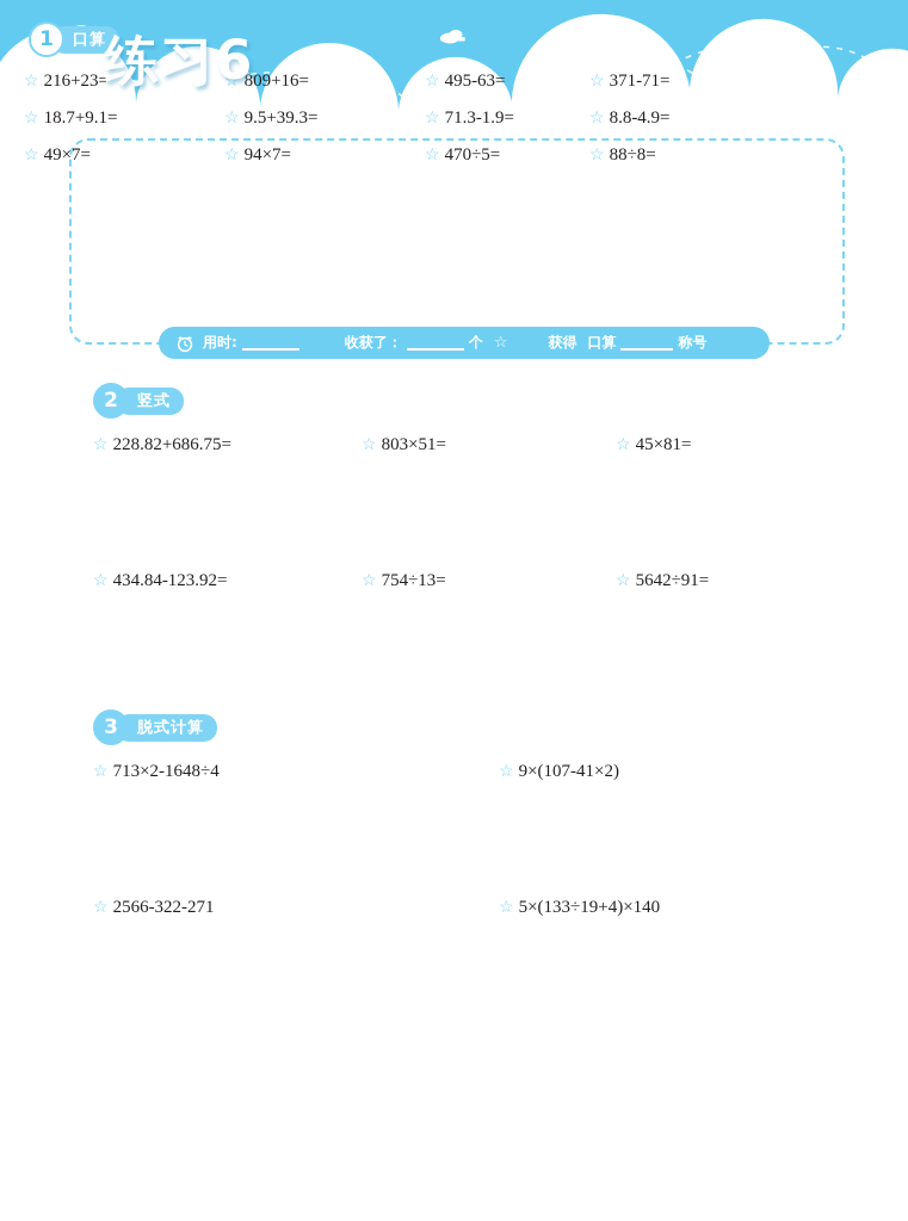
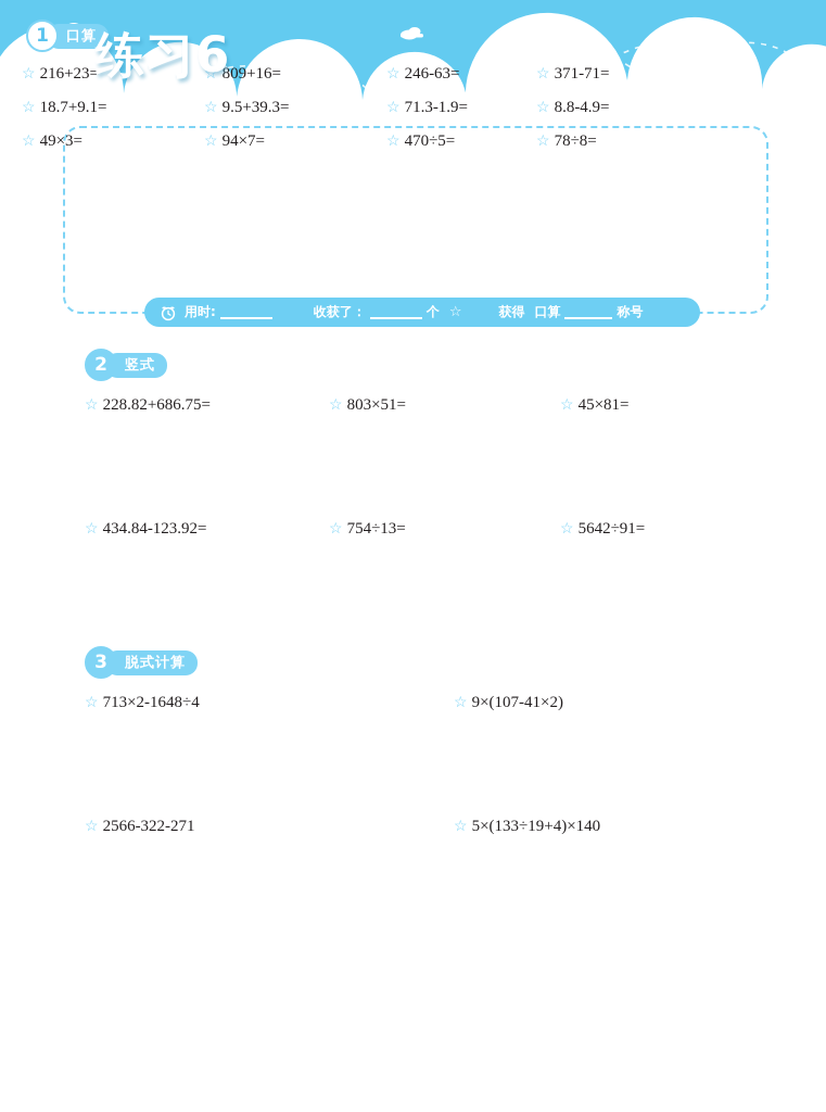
  练习6
  1
  口算
  ☆ 216+23=
  ☆ 809+16=
- ☆ 495-63=
+ ☆ 246-63=
  ☆ 371-71=
  ☆ 18.7+9.1=
  ☆ 9.5+39.3=
  ☆ 71.3-1.9=
  ☆ 8.8-4.9=
- ☆ 49×7=
+ ☆ 49×3=
  ☆ 94×7=
  ☆ 470÷5=
- ☆ 88÷8=
+ ☆ 78÷8=
  用时:
  收获了：
  个
  ☆
  获得
  口算
  称号
  2
  竖式
  ☆ 228.82+686.75=
  ☆ 803×51=
  ☆ 45×81=
  ☆ 434.84-123.92=
  ☆ 754÷13=
  ☆ 5642÷91=
  3
  脱式计算
  ☆ 713×2-1648÷4
  ☆ 9×(107-41×2)
  ☆ 2566-322-271
  ☆ 5×(133÷19+4)×140
